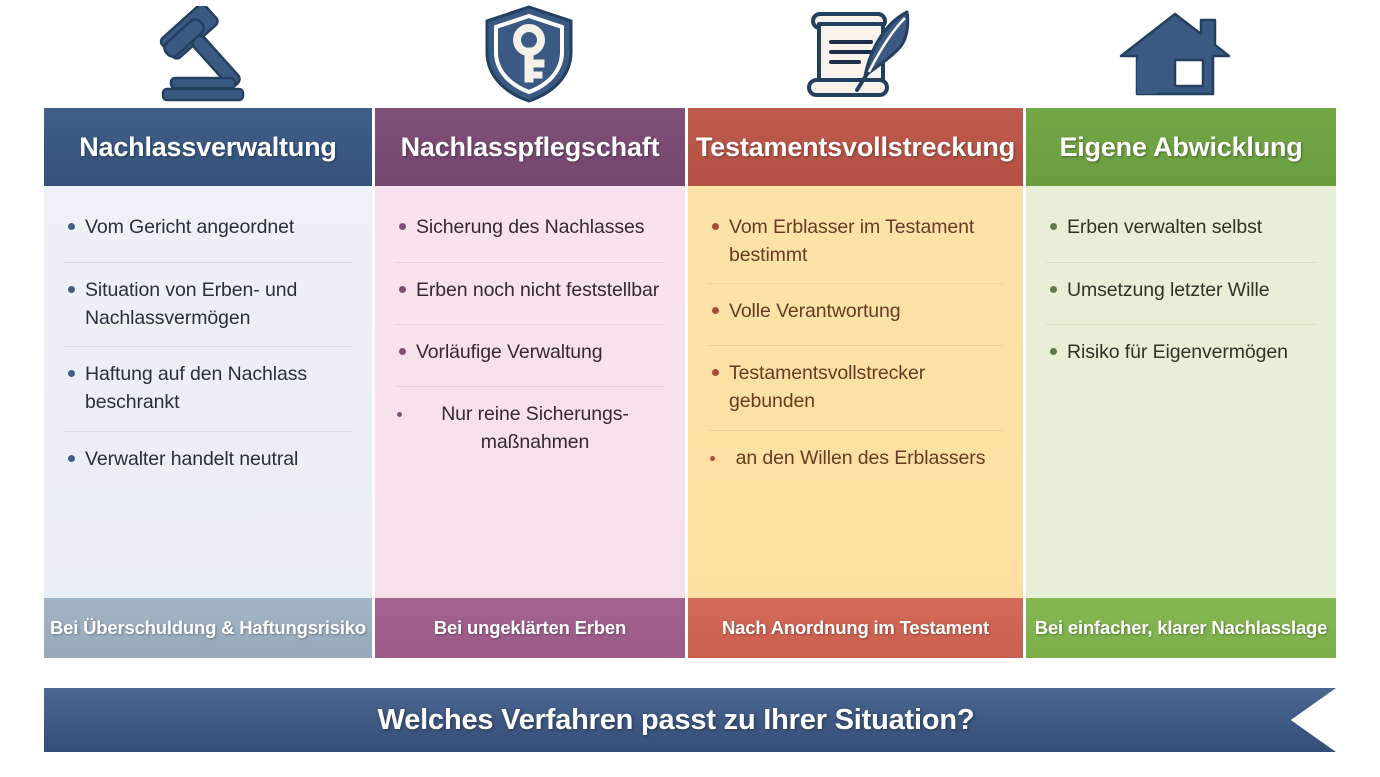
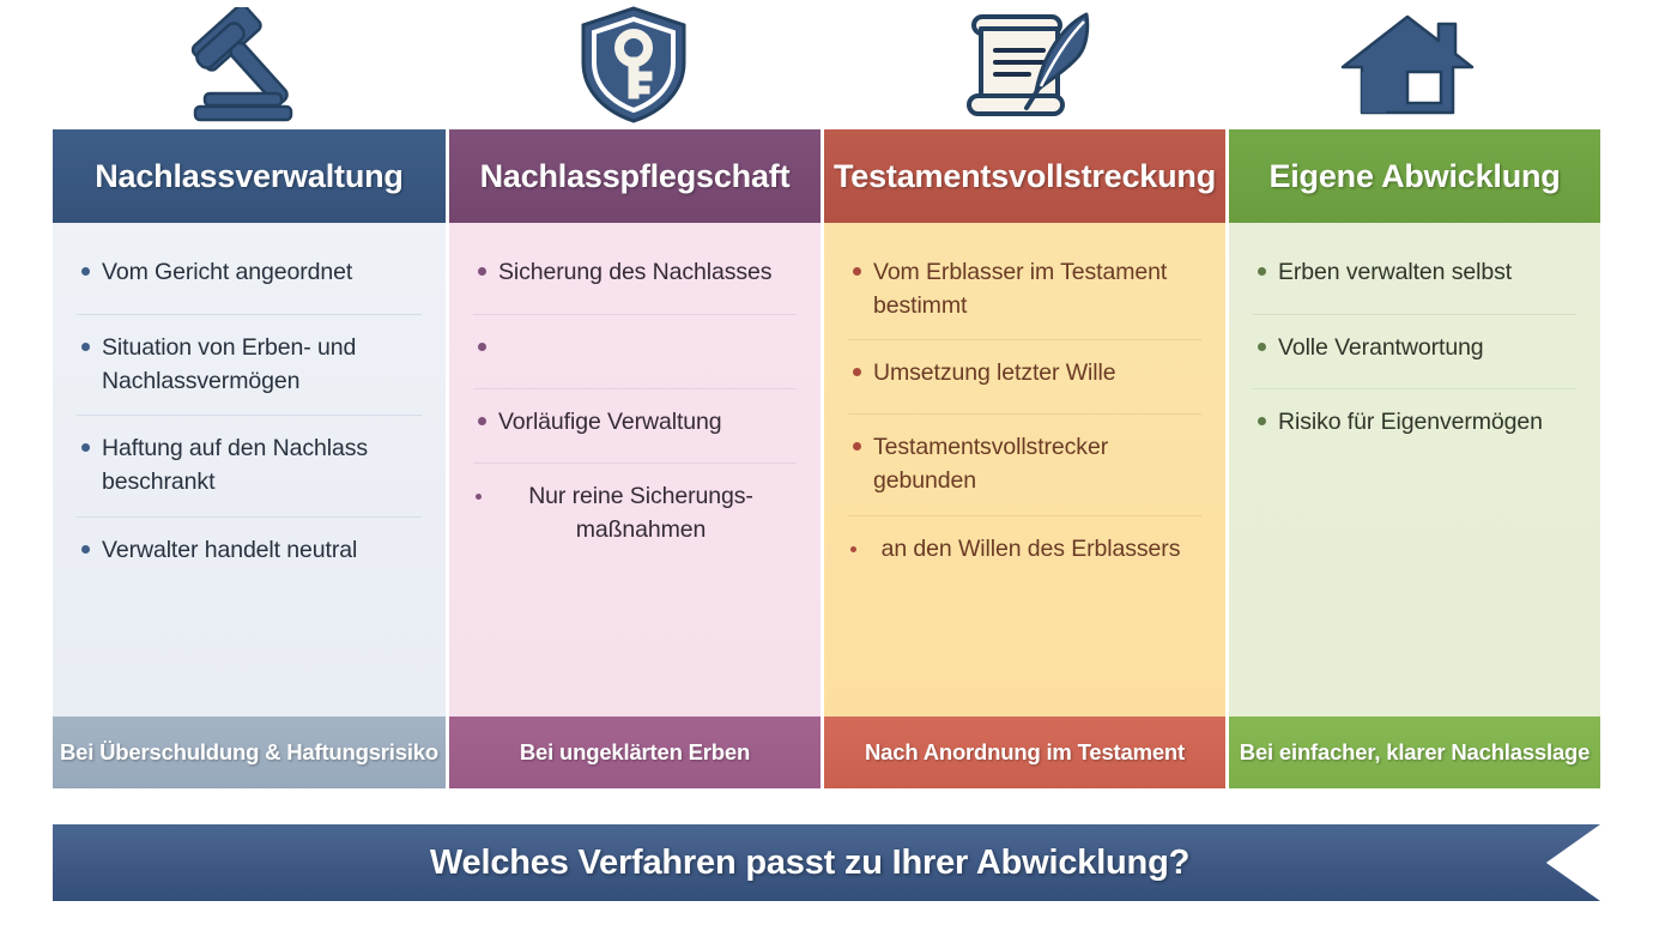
  Nachlassverwaltung
  Vom Gericht angeordnet
  Situation von Erben- und Nachlassvermögen
  Haftung auf den Nachlass beschrankt
  Verwalter handelt neutral
  Bei Überschuldung & Haftungsrisiko
  Nachlasspflegschaft
  Sicherung des Nachlasses
- Erben noch nicht feststellbar
  Vorläufige Verwaltung
  Nur reine Sicherungs- maßnahmen
  Bei ungeklärten Erben
  Testamentsvollstreckung
  Vom Erblasser im Testament bestimmt
- Volle Verantwortung
+ Umsetzung letzter Wille
  Testamentsvollstrecker gebunden
  an den Willen des Erblassers
  Nach Anordnung im Testament
  Eigene Abwicklung
  Erben verwalten selbst
- Umsetzung letzter Wille
+ Volle Verantwortung
  Risiko für Eigenvermögen
  Bei einfacher, klarer Nachlasslage
- Welches Verfahren passt zu Ihrer Situation?
+ Welches Verfahren passt zu Ihrer Abwicklung?
